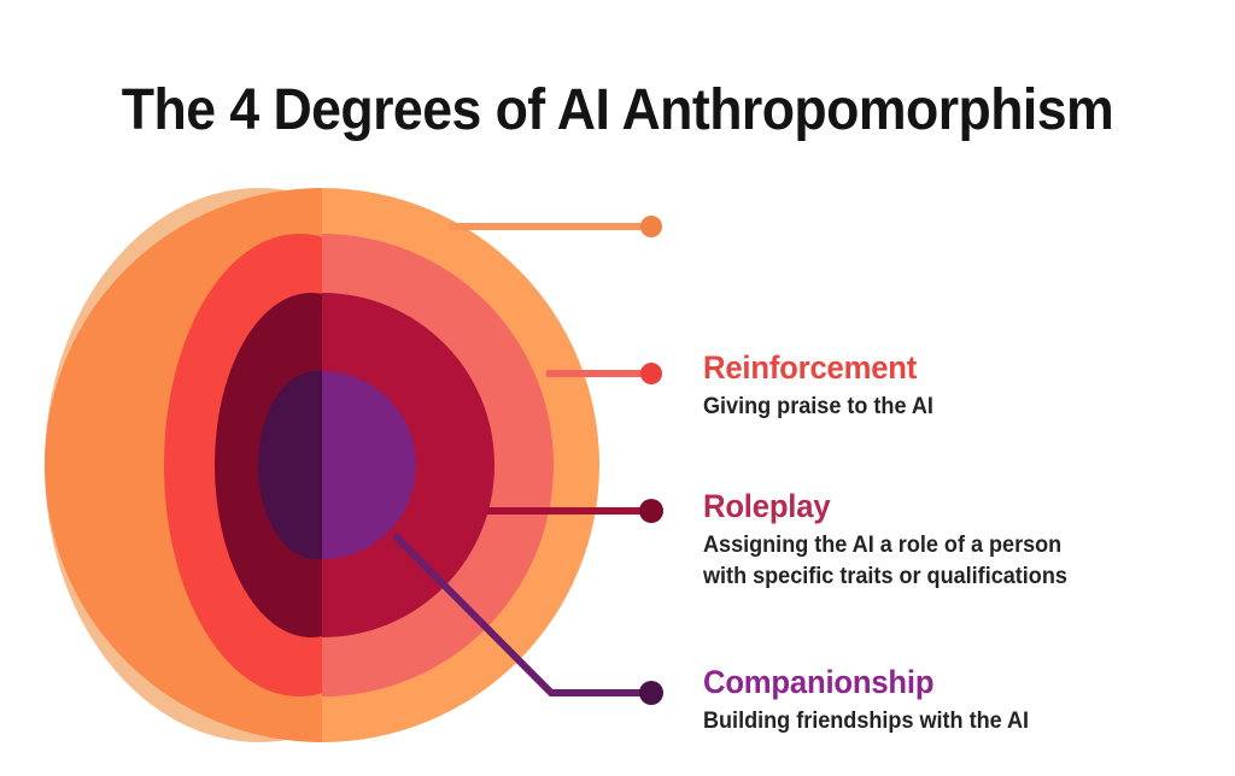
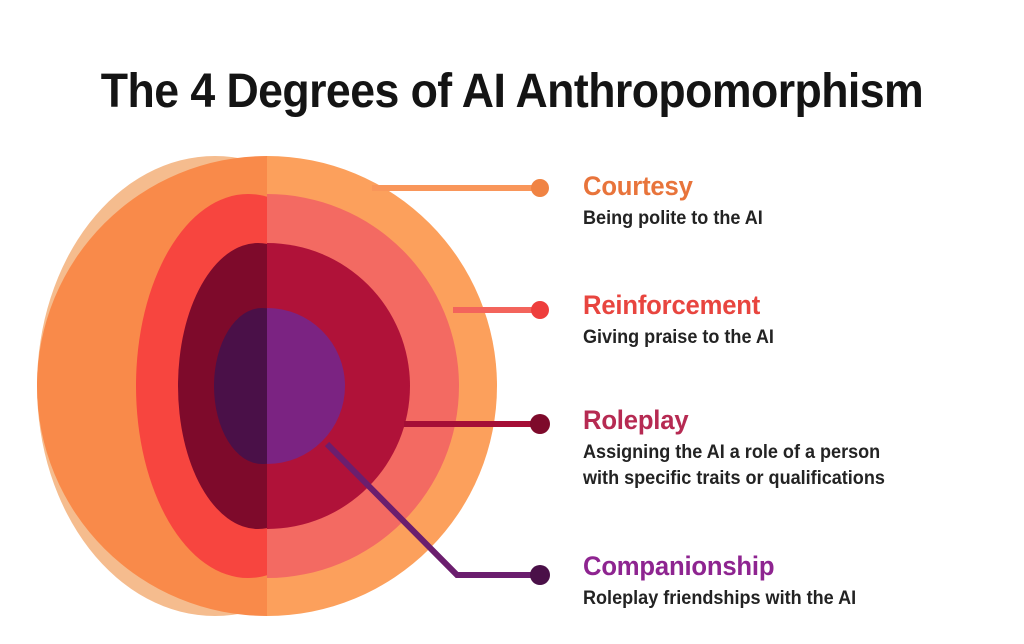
  The 4 Degrees of AI Anthropomorphism
+ Courtesy
+ Being polite to the AI
  Reinforcement
  Giving praise to the AI
  Roleplay
  Assigning the AI a role of a person
  with specific traits or qualifications
  Companionship
- Building friendships with the AI
+ Roleplay friendships with the AI
